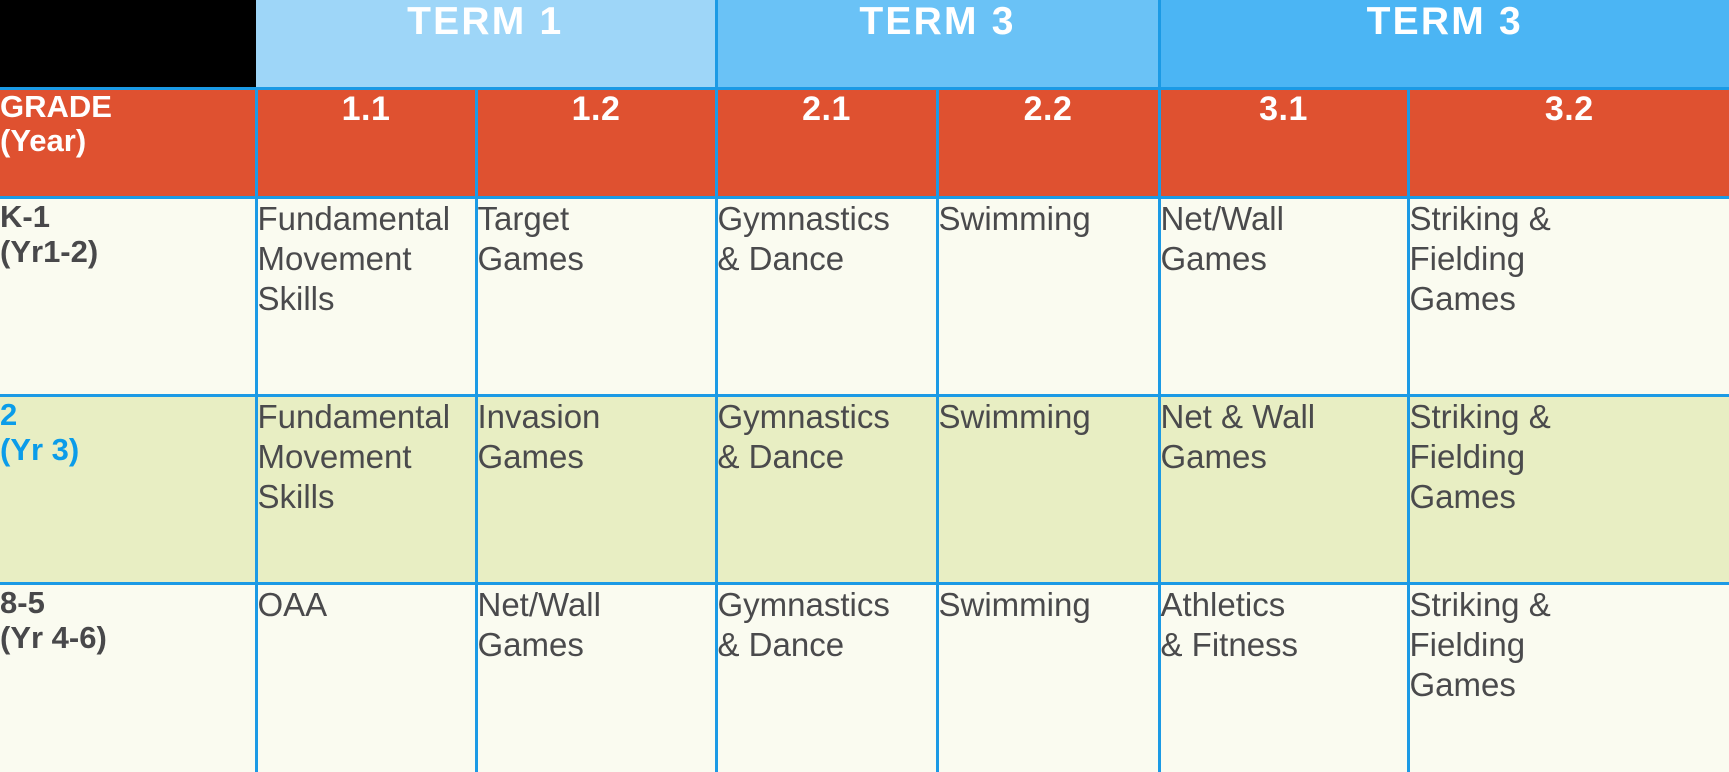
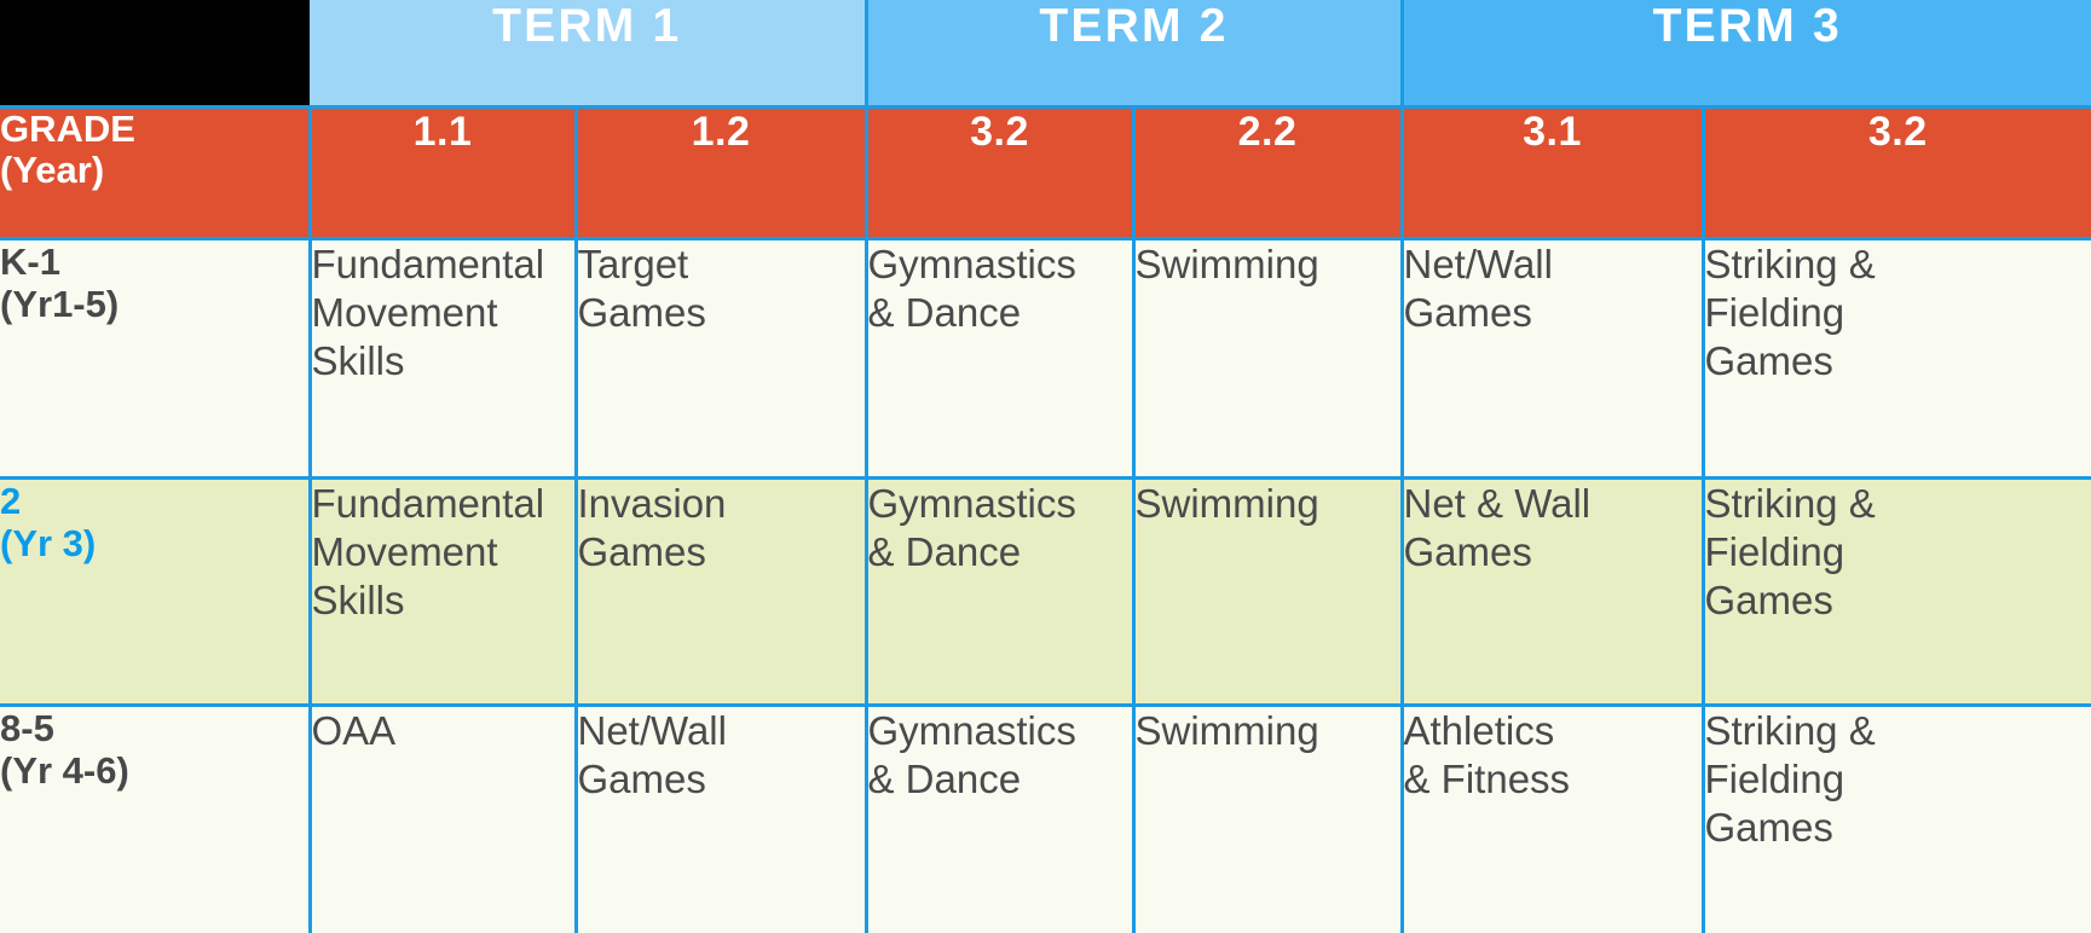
- 	TERM 1	TERM 3	TERM 3
+ 	TERM 1	TERM 2	TERM 3
- GRADE (Year)	1.1	1.2	2.1	2.2	3.1	3.2
+ GRADE (Year)	1.1	1.2	3.2	2.2	3.1	3.2
- K-1 (Yr1-2)	Fundamental Movement Skills	Target Games	Gymnastics & Dance	Swimming	Net/Wall Games	Striking & Fielding Games
+ K-1 (Yr1-5)	Fundamental Movement Skills	Target Games	Gymnastics & Dance	Swimming	Net/Wall Games	Striking & Fielding Games
  2 (Yr 3)	Fundamental Movement Skills	Invasion Games	Gymnastics & Dance	Swimming	Net & Wall Games	Striking & Fielding Games
  8-5 (Yr 4-6)	OAA	Net/Wall Games	Gymnastics & Dance	Swimming	Athletics & Fitness	Striking & Fielding Games
